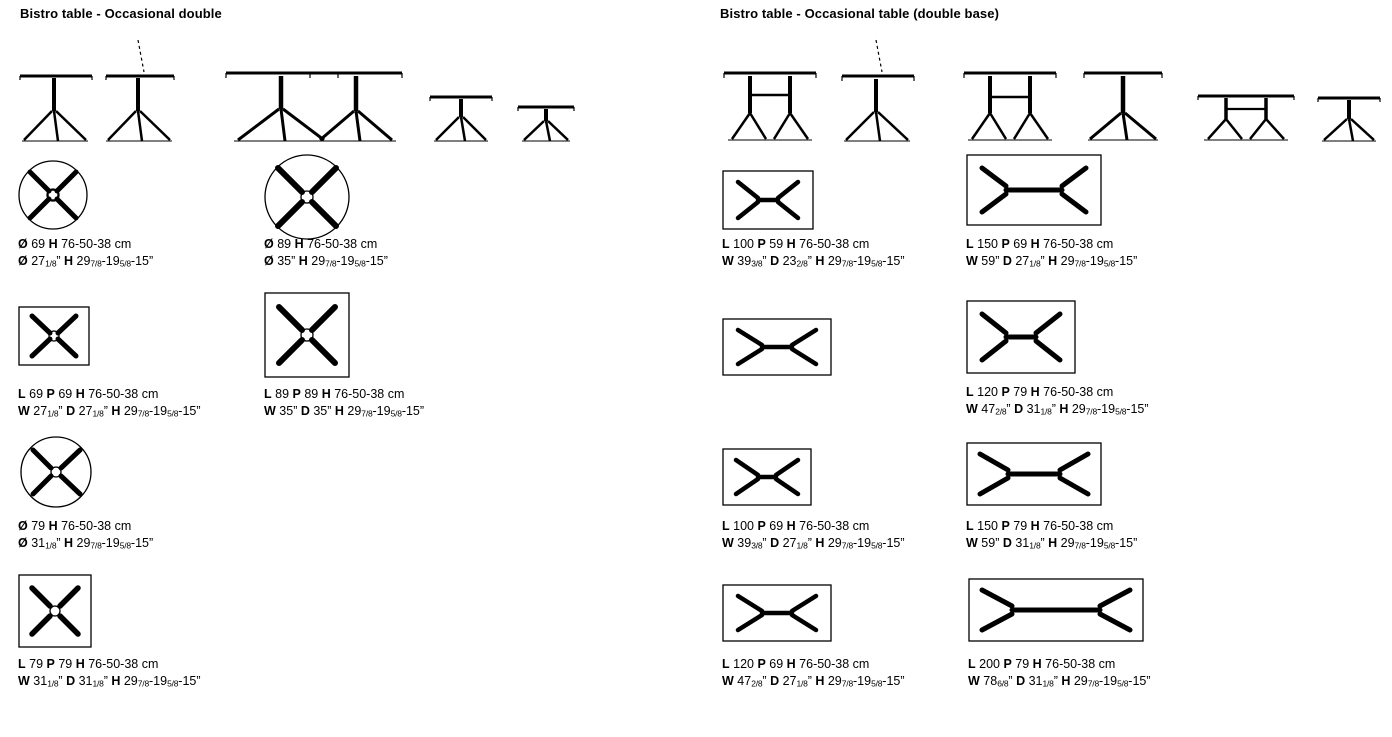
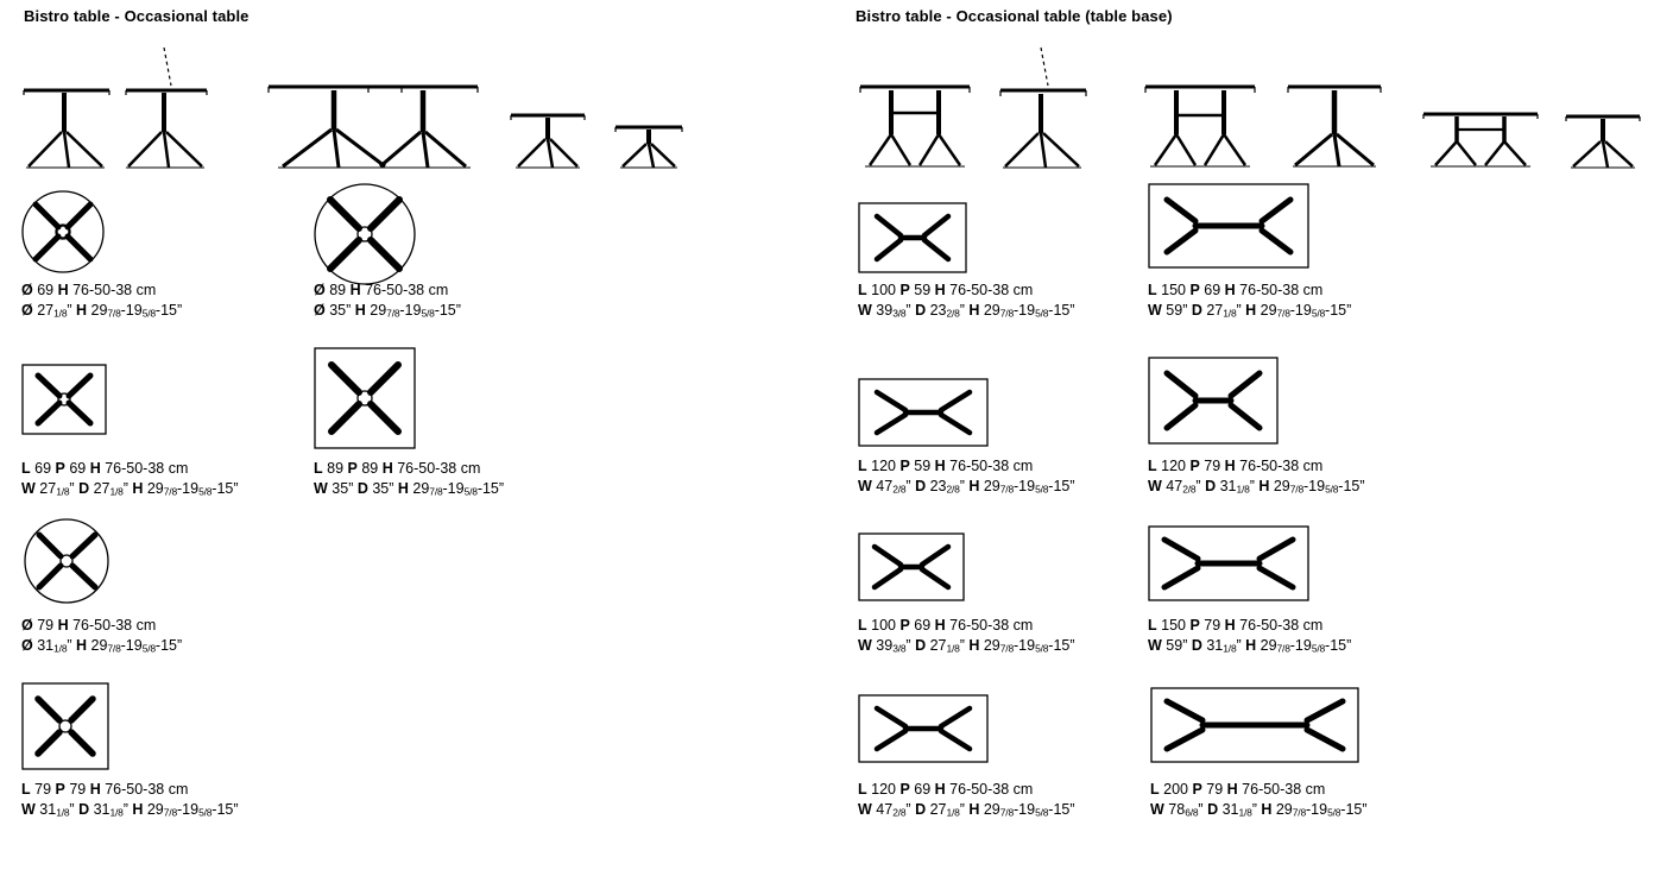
- Bistro table - Occasional double
+ Bistro table - Occasional table
  Ø 69 H 76-50-38 cm
  Ø 271/8” H 297/8-195/8-15”
  Ø 89 H 76-50-38 cm
  Ø 35” H 297/8-195/8-15”
  L 69 P 69 H 76-50-38 cm
  W 271/8” D 271/8” H 297/8-195/8-15”
  L 89 P 89 H 76-50-38 cm
  W 35” D 35” H 297/8-195/8-15”
  Ø 79 H 76-50-38 cm
  Ø 311/8” H 297/8-195/8-15”
  L 79 P 79 H 76-50-38 cm
  W 311/8” D 311/8” H 297/8-195/8-15”
- Bistro table - Occasional table (double base)
+ Bistro table - Occasional table (table base)
  L 100 P 59 H 76-50-38 cm
  W 393/8” D 232/8” H 297/8-195/8-15”
  L 150 P 69 H 76-50-38 cm
  W 59” D 271/8” H 297/8-195/8-15”
+ L 120 P 59 H 76-50-38 cm
+ W 472/8” D 232/8” H 297/8-195/8-15”
  L 120 P 79 H 76-50-38 cm
  W 472/8” D 311/8” H 297/8-195/8-15”
  L 100 P 69 H 76-50-38 cm
  W 393/8” D 271/8” H 297/8-195/8-15”
  L 150 P 79 H 76-50-38 cm
  W 59” D 311/8” H 297/8-195/8-15”
  L 120 P 69 H 76-50-38 cm
  W 472/8” D 271/8” H 297/8-195/8-15”
  L 200 P 79 H 76-50-38 cm
  W 786/8” D 311/8” H 297/8-195/8-15”
